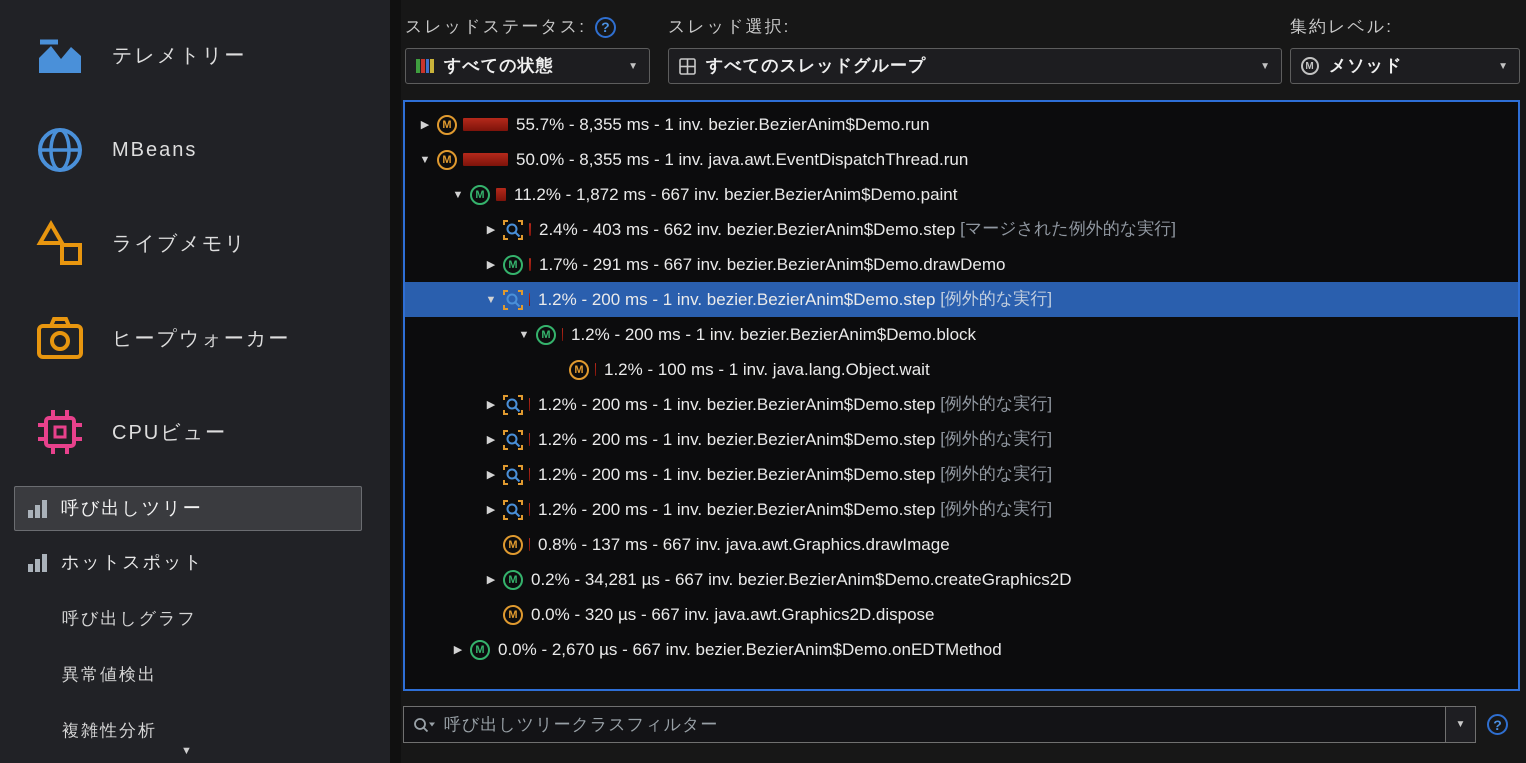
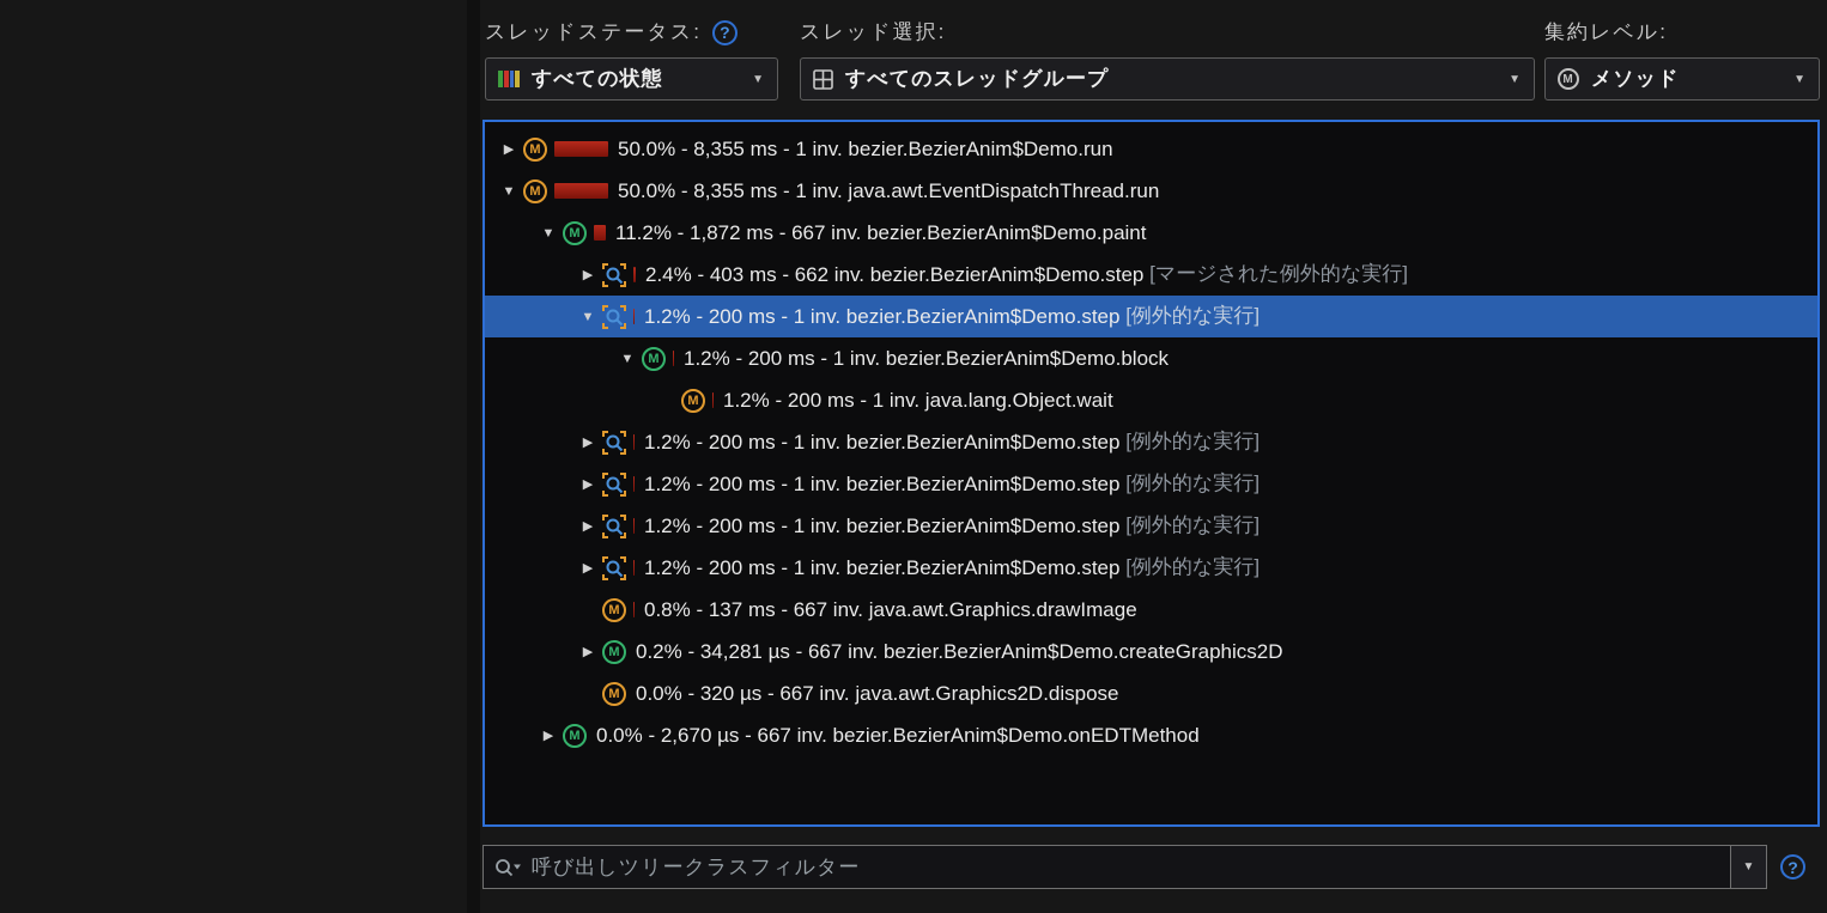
- テレメトリー
- MBeans
- ライブメモリ
- ヒープウォーカー
- CPUビュー
- 呼び出しツリー
- ホットスポット
- 呼び出しグラフ
- 異常値検出
- 複雑性分析
  スレッドステータス:
  すべての状態
  スレッド選択:
  すべてのスレッドグループ
  集約レベル:
  メソッド
- 55.7% - 8,355 ms - 1 inv. bezier.BezierAnim$Demo.run
+ 50.0% - 8,355 ms - 1 inv. bezier.BezierAnim$Demo.run
  50.0% - 8,355 ms - 1 inv. java.awt.EventDispatchThread.run
  11.2% - 1,872 ms - 667 inv. bezier.BezierAnim$Demo.paint
  2.4% - 403 ms - 662 inv. bezier.BezierAnim$Demo.step
  [マージされた例外的な実行]
- 1.7% - 291 ms - 667 inv. bezier.BezierAnim$Demo.drawDemo
  1.2% - 200 ms - 1 inv. bezier.BezierAnim$Demo.step
  [例外的な実行]
  1.2% - 200 ms - 1 inv. bezier.BezierAnim$Demo.block
- 1.2% - 100 ms - 1 inv. java.lang.Object.wait
+ 1.2% - 200 ms - 1 inv. java.lang.Object.wait
  1.2% - 200 ms - 1 inv. bezier.BezierAnim$Demo.step
  [例外的な実行]
  1.2% - 200 ms - 1 inv. bezier.BezierAnim$Demo.step
  [例外的な実行]
  1.2% - 200 ms - 1 inv. bezier.BezierAnim$Demo.step
  [例外的な実行]
  1.2% - 200 ms - 1 inv. bezier.BezierAnim$Demo.step
  [例外的な実行]
  0.8% - 137 ms - 667 inv. java.awt.Graphics.drawImage
  0.2% - 34,281 µs - 667 inv. bezier.BezierAnim$Demo.createGraphics2D
  0.0% - 320 µs - 667 inv. java.awt.Graphics2D.dispose
  0.0% - 2,670 µs - 667 inv. bezier.BezierAnim$Demo.onEDTMethod
  呼び出しツリークラスフィルター
